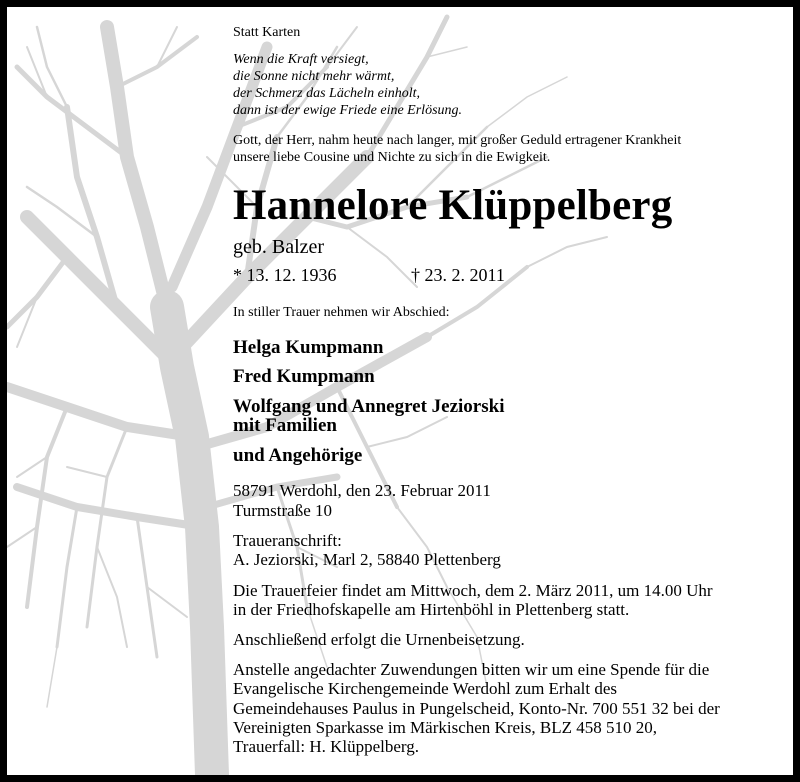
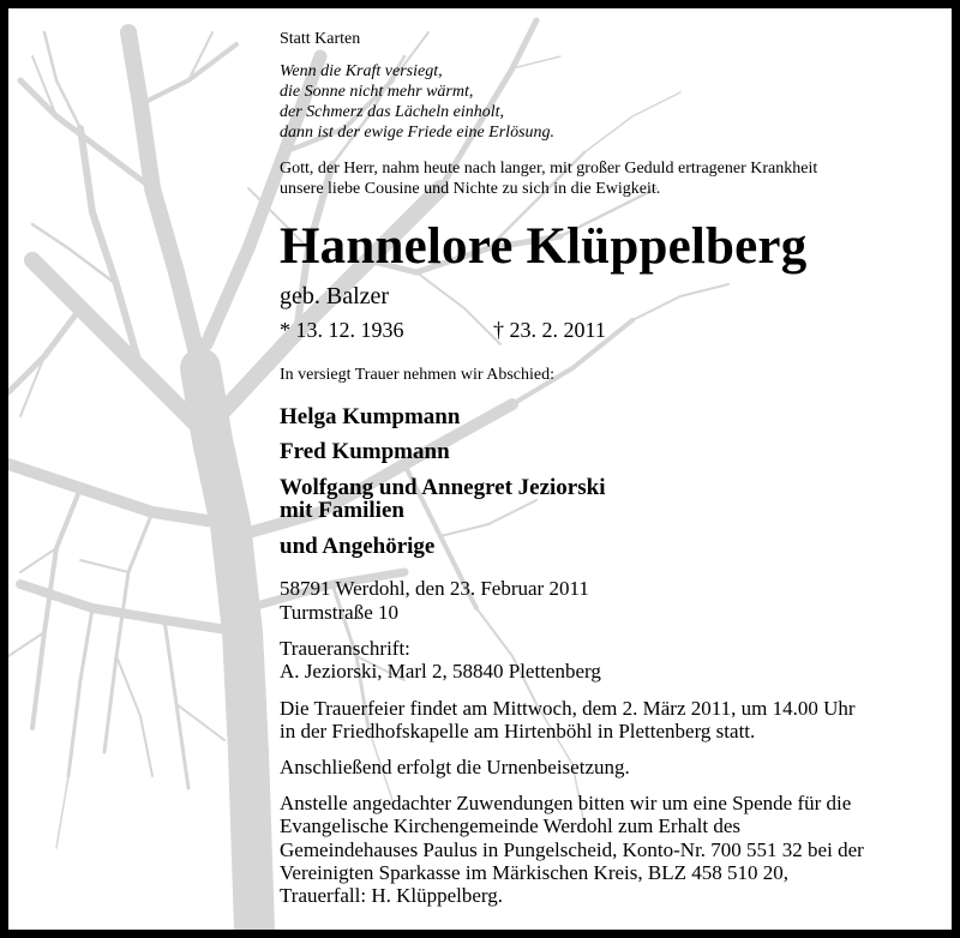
  Statt Karten
  Wenn die Kraft versiegt,
  die Sonne nicht mehr wärmt,
  der Schmerz das Lächeln einholt,
  dann ist der ewige Friede eine Erlösung.
  Gott, der Herr, nahm heute nach langer, mit großer Geduld ertragener Krankheit
  unsere liebe Cousine und Nichte zu sich in die Ewigkeit.
  Hannelore Klüppelberg
  geb. Balzer
  * 13. 12. 1936
  † 23. 2. 2011
- In stiller Trauer nehmen wir Abschied:
+ In versiegt Trauer nehmen wir Abschied:
  Helga Kumpmann
  Fred Kumpmann
  Wolfgang und Annegret Jeziorski
  mit Familien
  und Angehörige
  58791 Werdohl, den 23. Februar 2011
  Turmstraße 10
  Traueranschrift:
  A. Jeziorski, Marl 2, 58840 Plettenberg
  Die Trauerfeier findet am Mittwoch, dem 2. März 2011, um 14.00 Uhr
  in der Friedhofskapelle am Hirtenböhl in Plettenberg statt.
  Anschließend erfolgt die Urnenbeisetzung.
  Anstelle angedachter Zuwendungen bitten wir um eine Spende für die
  Evangelische Kirchengemeinde Werdohl zum Erhalt des
  Gemeindehauses Paulus in Pungelscheid, Konto-Nr. 700 551 32 bei der
  Vereinigten Sparkasse im Märkischen Kreis, BLZ 458 510 20,
  Trauerfall: H. Klüppelberg.
